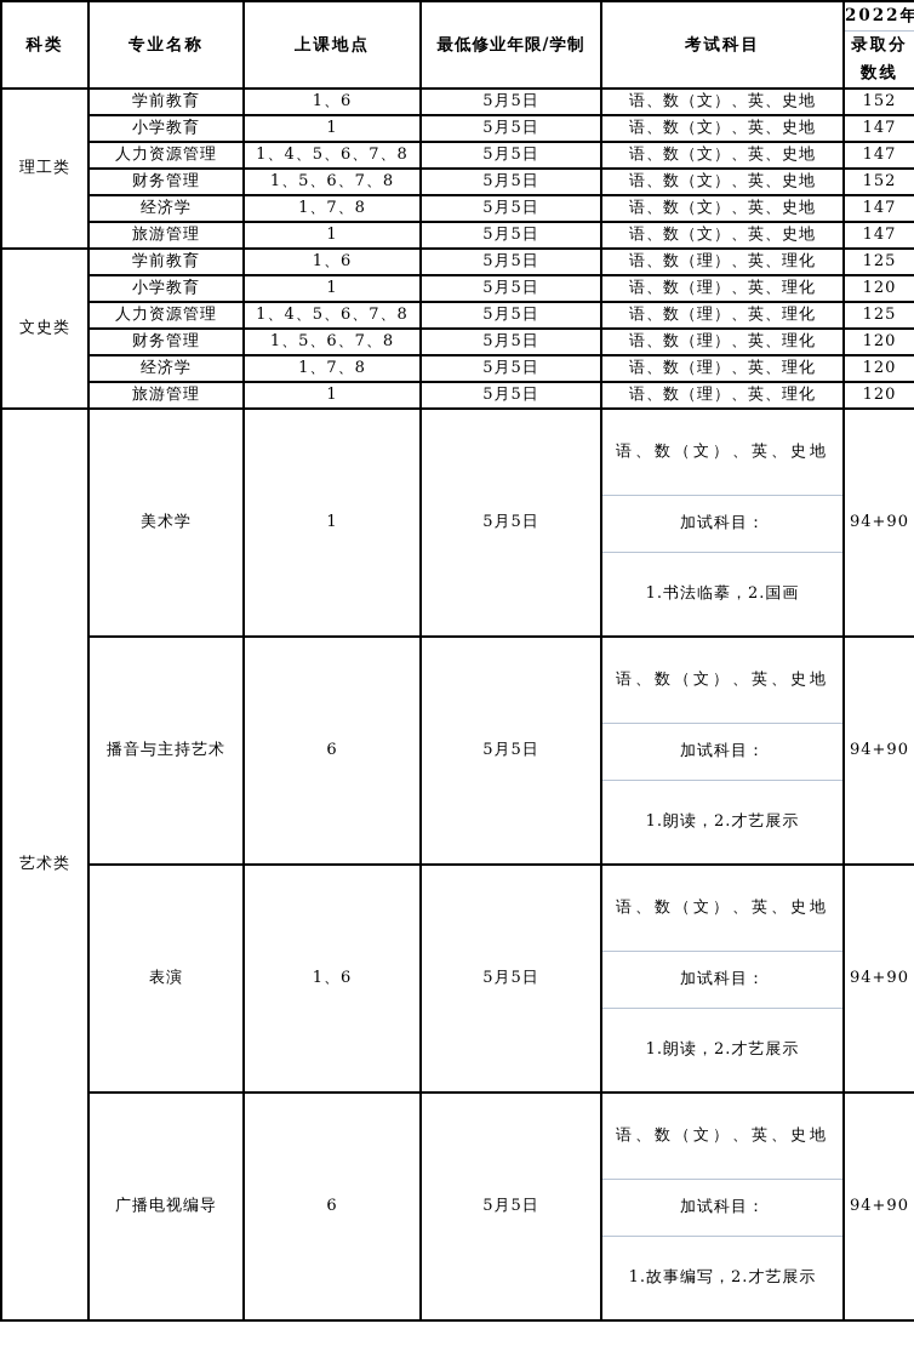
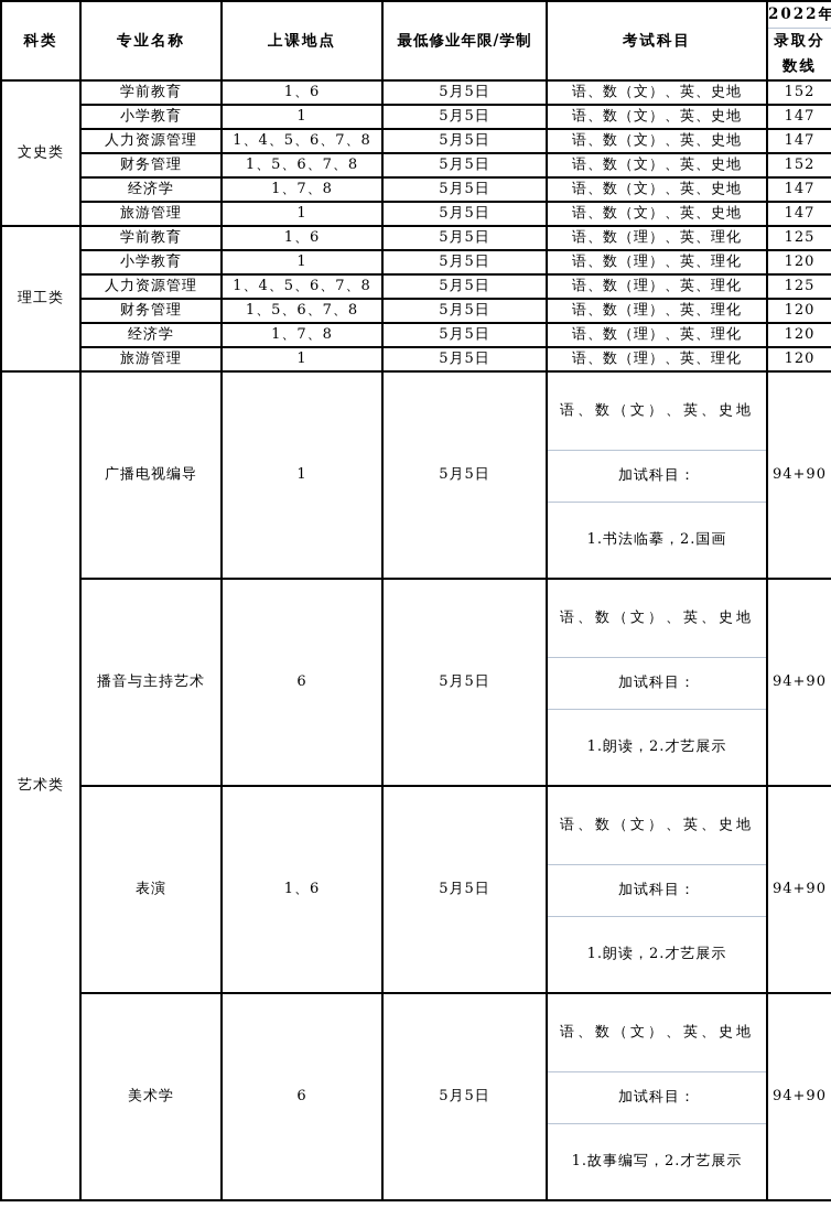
  科类	专业名称	上课地点	最低修业年限/学制	考试科目	2022年 录取分 数线
- 理工类	学前教育	1、6	5月5日	语、数（文）、英、史地	152
+ 文史类	学前教育	1、6	5月5日	语、数（文）、英、史地	152
  小学教育	1	5月5日	语、数（文）、英、史地	147
  人力资源管理	1、4、5、6、7、8	5月5日	语、数（文）、英、史地	147
  财务管理	1、5、6、7、8	5月5日	语、数（文）、英、史地	152
  经济学	1、7、8	5月5日	语、数（文）、英、史地	147
  旅游管理	1	5月5日	语、数（文）、英、史地	147
- 文史类	学前教育	1、6	5月5日	语、数（理）、英、理化	125
+ 理工类	学前教育	1、6	5月5日	语、数（理）、英、理化	125
  小学教育	1	5月5日	语、数（理）、英、理化	120
  人力资源管理	1、4、5、6、7、8	5月5日	语、数（理）、英、理化	125
  财务管理	1、5、6、7、8	5月5日	语、数（理）、英、理化	120
  经济学	1、7、8	5月5日	语、数（理）、英、理化	120
  旅游管理	1	5月5日	语、数（理）、英、理化	120
- 艺术类	美术学	1	5月5日	语、数（文）、英、史地加试科目：1.书法临摹，2.国画	94+90
+ 艺术类	广播电视编导	1	5月5日	语、数（文）、英、史地加试科目：1.书法临摹，2.国画	94+90
  播音与主持艺术	6	5月5日	语、数（文）、英、史地加试科目：1.朗读，2.才艺展示	94+90
  表演	1、6	5月5日	语、数（文）、英、史地加试科目：1.朗读，2.才艺展示	94+90
- 广播电视编导	6	5月5日	语、数（文）、英、史地加试科目：1.故事编写，2.才艺展示	94+90
+ 美术学	6	5月5日	语、数（文）、英、史地加试科目：1.故事编写，2.才艺展示	94+90
